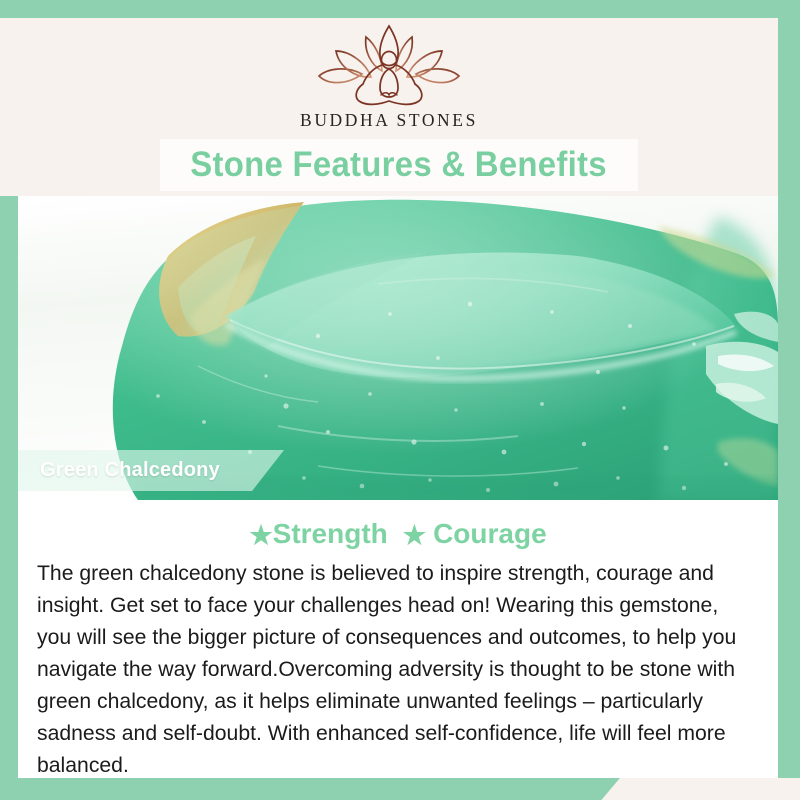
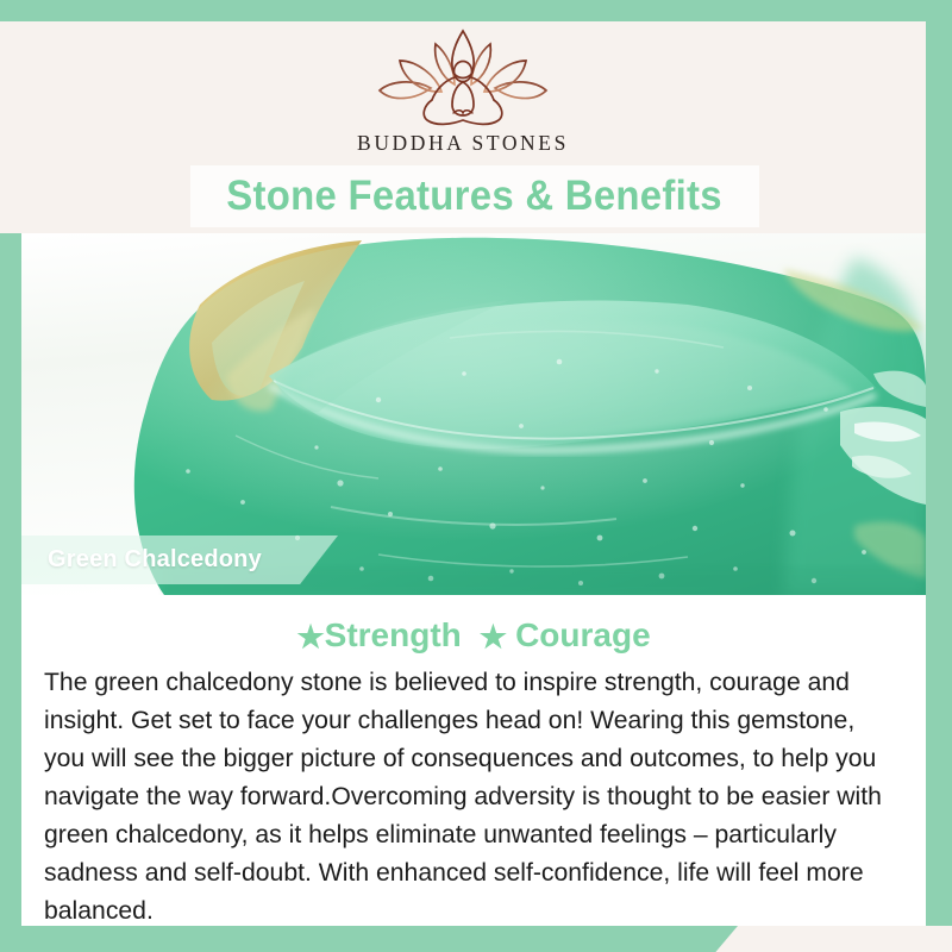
  BUDDHA STONES
  Stone Features & Benefits
  Green Chalcedony
  ★Strength ★ Courage
- The green chalcedony stone is believed to inspire strength, courage and insight. Get set to face your challenges head on! Wearing this gemstone, you will see the bigger picture of consequences and outcomes, to help you navigate the way forward.Overcoming adversity is thought to be stone with green chalcedony, as it helps eliminate unwanted feelings – particularly sadness and self-doubt. With enhanced self-confidence, life will feel more balanced.
+ The green chalcedony stone is believed to inspire strength, courage and insight. Get set to face your challenges head on! Wearing this gemstone, you will see the bigger picture of consequences and outcomes, to help you navigate the way forward.Overcoming adversity is thought to be easier with green chalcedony, as it helps eliminate unwanted feelings – particularly sadness and self-doubt. With enhanced self-confidence, life will feel more balanced.
